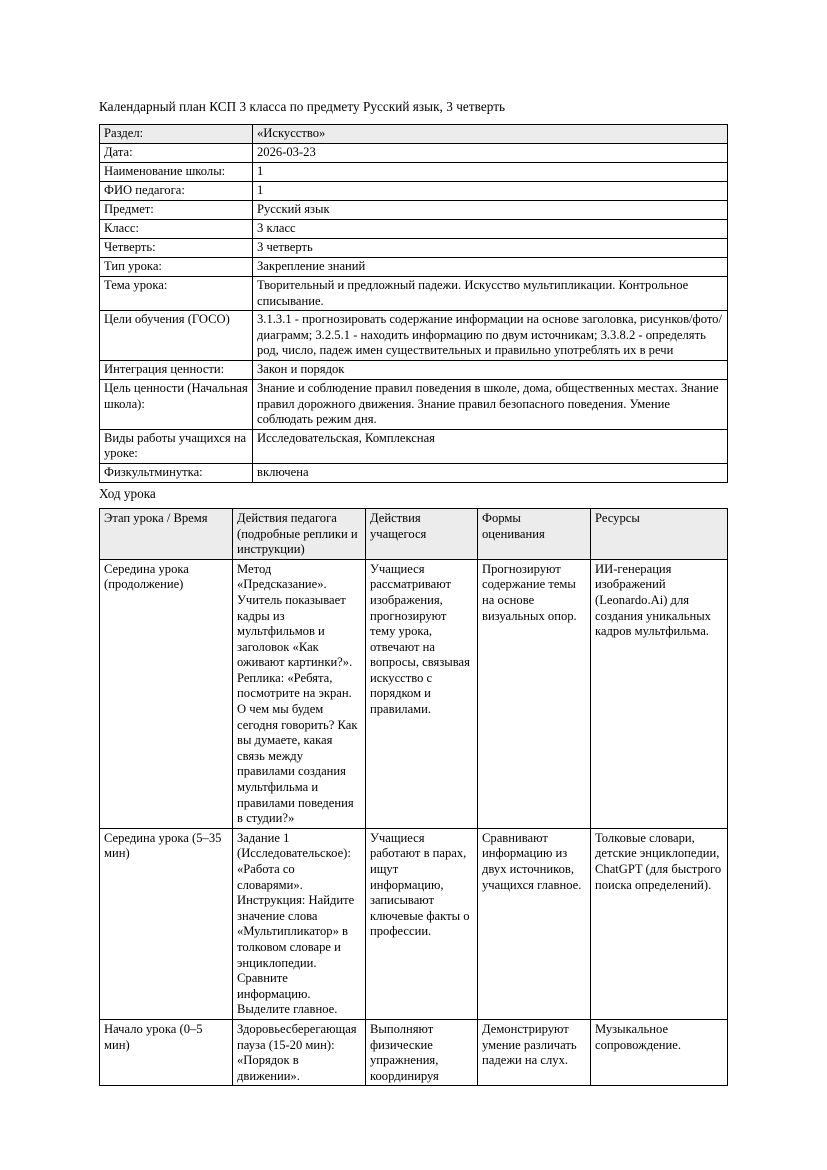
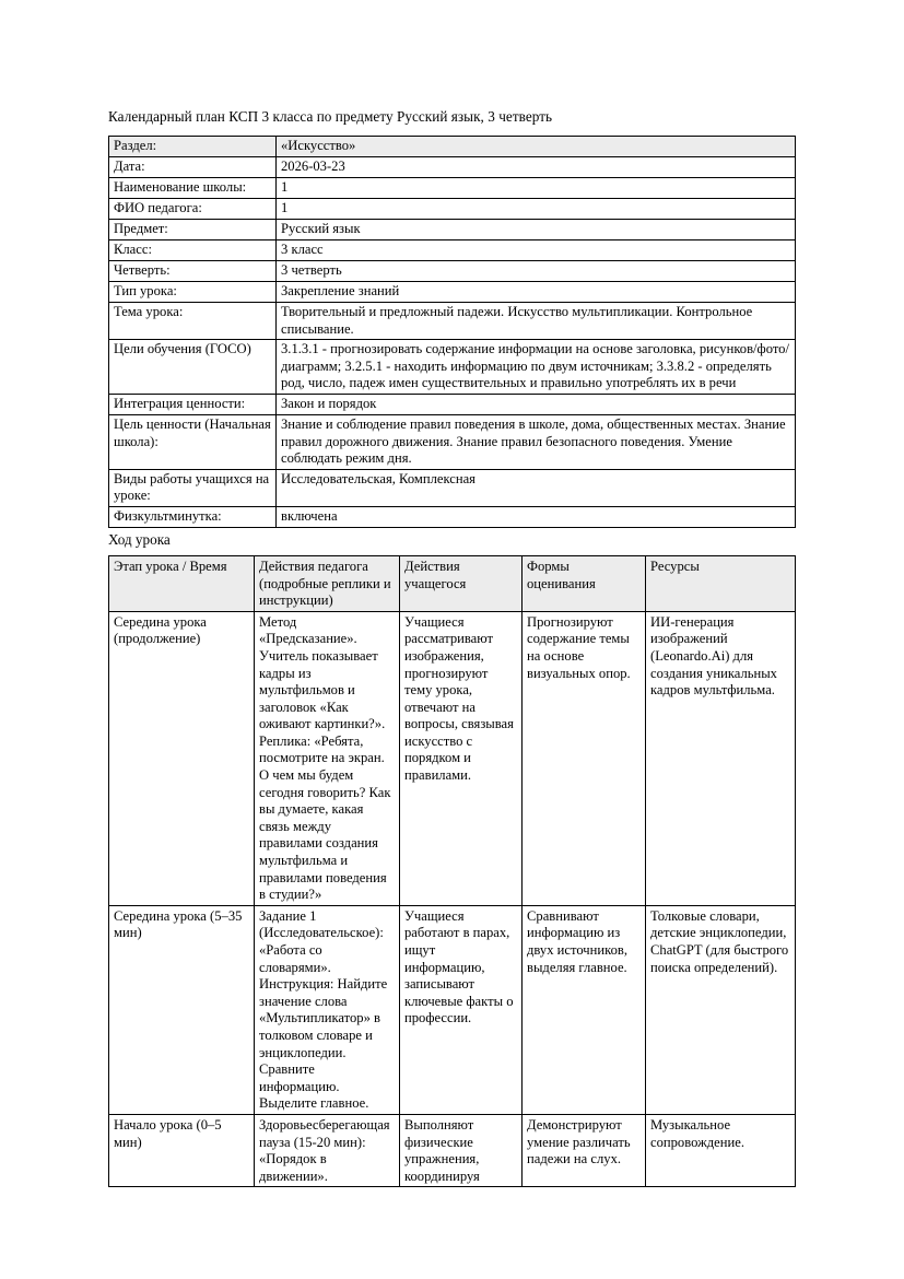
  Календарный план КСП 3 класса по предмету Русский язык, 3 четверть
  Раздел:	«Искусство»
  Дата:	2026-03-23
  Наименование школы:	1
  ФИО педагога:	1
  Предмет:	Русский язык
  Класс:	3 класс
  Четверть:	3 четверть
  Тип урока:	Закрепление знаний
  Тема урока:	Творительный и предложный падежи. Искусство мультипликации. Контрольное списывание.
  Цели обучения (ГОСО)	3.1.3.1 - прогнозировать содержание информации на основе заголовка, рисунков/фото/диаграмм; 3.2.5.1 - находить информацию по двум источникам; 3.3.8.2 - определять род, число, падеж имен существительных и правильно употреблять их в речи
  Интеграция ценности:	Закон и порядок
  Цель ценности (Начальная школа):	Знание и соблюдение правил поведения в школе, дома, общественных местах. Знание правил дорожного движения. Знание правил безопасного поведения. Умение соблюдать режим дня.
  Виды работы учащихся на уроке:	Исследовательская, Комплексная
  Физкультминутка:	включена
  Ход урока
  Этап урока / Время	Действия педагога (подробные реплики и инструкции)	Действия учащегося	Формы оценивания	Ресурсы
  Середина урока (продолжение)	Метод «Предсказание». Учитель показывает кадры из мультфильмов и заголовок «Как оживают картинки?». Реплика: «Ребята, посмотрите на экран. О чем мы будем сегодня говорить? Как вы думаете, какая связь между правилами создания мультфильма и правилами поведения в студии?»	Учащиеся рассматривают изображения, прогнозируют тему урока, отвечают на вопросы, связывая искусство с порядком и правилами.	Прогнозируют содержание темы на основе визуальных опор.	ИИ-генерация изображений (Leonardo.Ai) для создания уникальных кадров мультфильма.
- Середина урока (5–35 мин)	Задание 1 (Исследовательское): «Работа со словарями». Инструкция: Найдите значение слова «Мультипликатор» в толковом словаре и энциклопедии. Сравните информацию. Выделите главное.	Учащиеся работают в парах, ищут информацию, записывают ключевые факты о профессии.	Сравнивают информацию из двух источников, учащихся главное.	Толковые словари, детские энциклопедии, ChatGPT (для быстрого поиска определений).
+ Середина урока (5–35 мин)	Задание 1 (Исследовательское): «Работа со словарями». Инструкция: Найдите значение слова «Мультипликатор» в толковом словаре и энциклопедии. Сравните информацию. Выделите главное.	Учащиеся работают в парах, ищут информацию, записывают ключевые факты о профессии.	Сравнивают информацию из двух источников, выделяя главное.	Толковые словари, детские энциклопедии, ChatGPT (для быстрого поиска определений).
  Начало урока (0–5 мин)	Здоровьесберегающая пауза (15-20 мин): «Порядок в движении».	Выполняют физические упражнения, координируя	Демонстрируют умение различать падежи на слух.	Музыкальное сопровождение.
